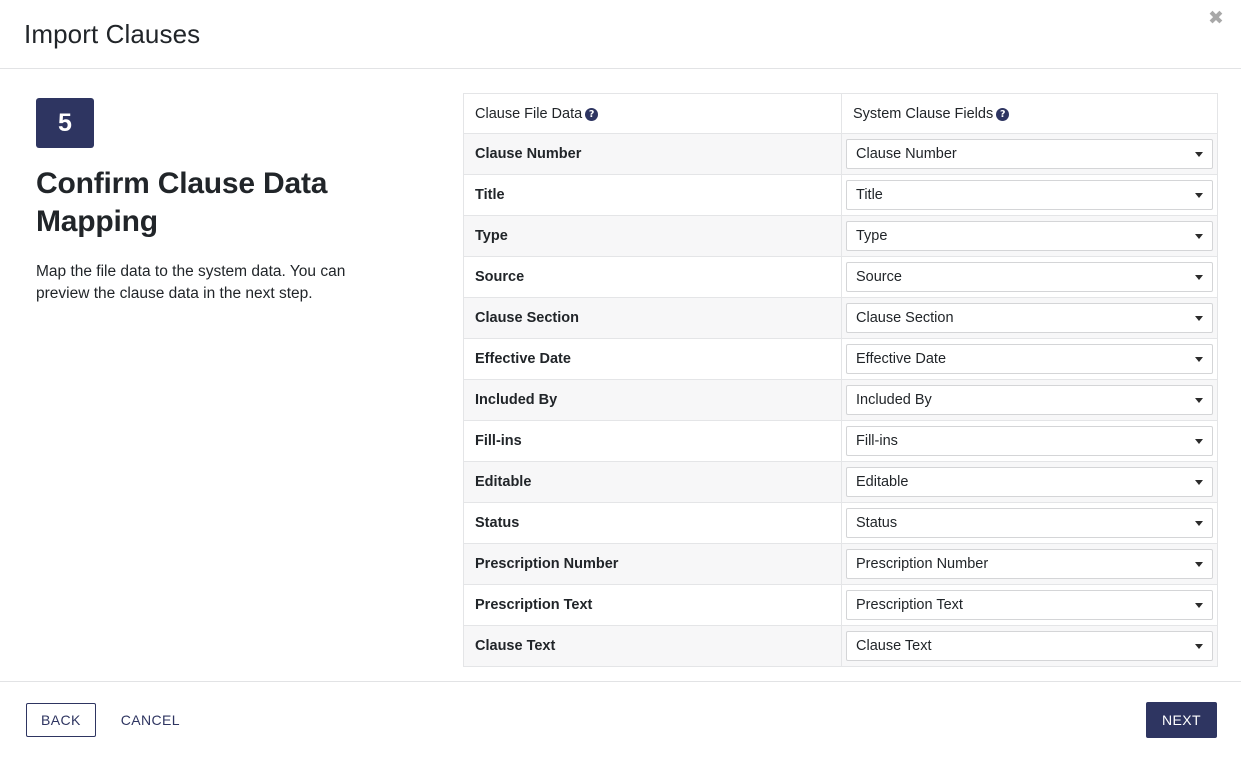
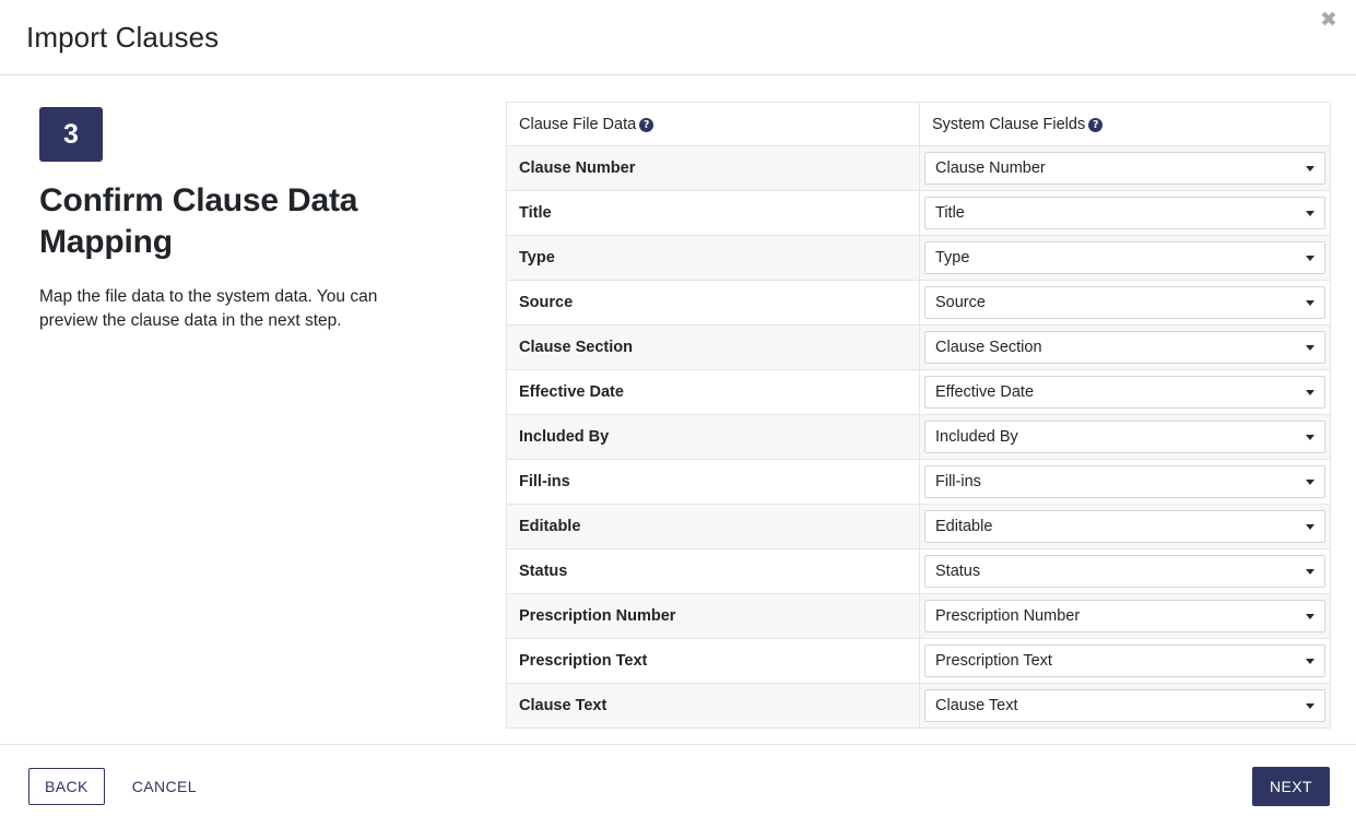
  Import Clauses
  ✖
- 5
+ 3
  Confirm Clause Data Mapping
  Map the file data to the system data. You can preview the clause data in the next step.
  Clause File Data ?	System Clause Fields ?
  Clause Number	Clause Number
  Title	Title
  Type	Type
  Source	Source
  Clause Section	Clause Section
  Effective Date	Effective Date
  Included By	Included By
  Fill-ins	Fill-ins
  Editable	Editable
  Status	Status
  Prescription Number	Prescription Number
  Prescription Text	Prescription Text
  Clause Text	Clause Text
  BACK
  CANCEL
  NEXT
